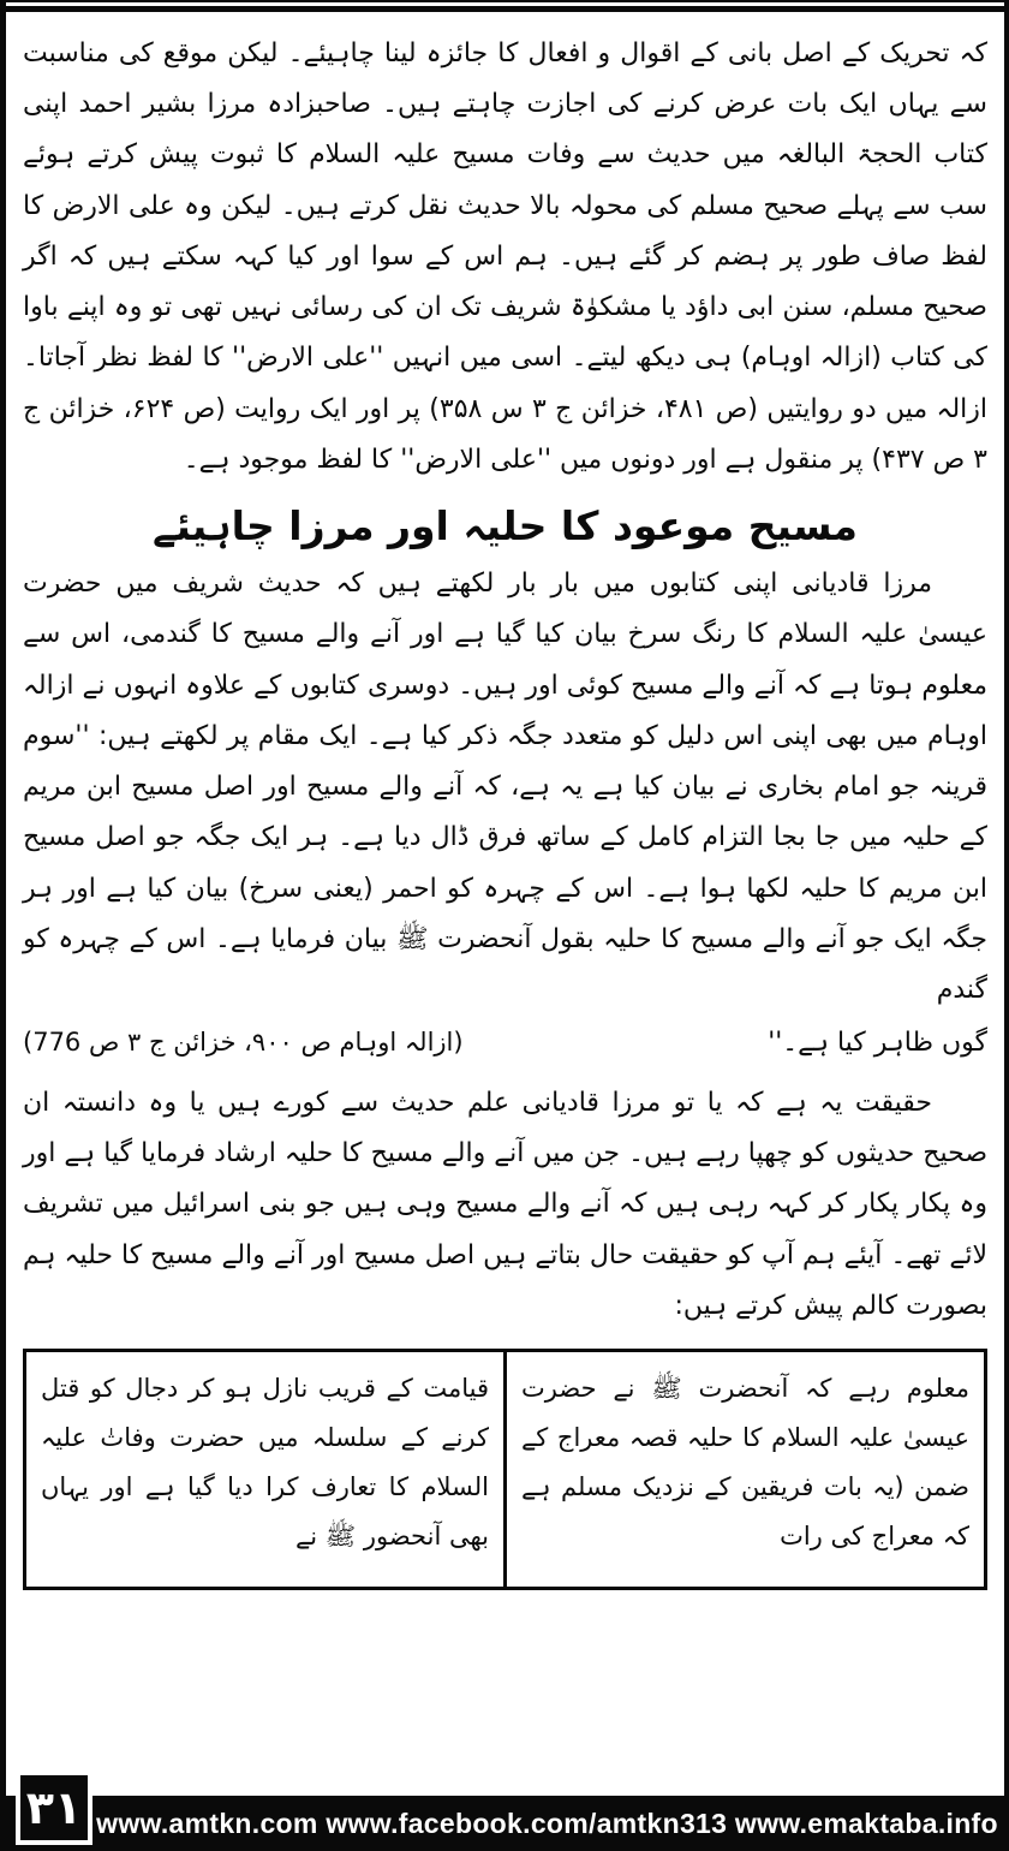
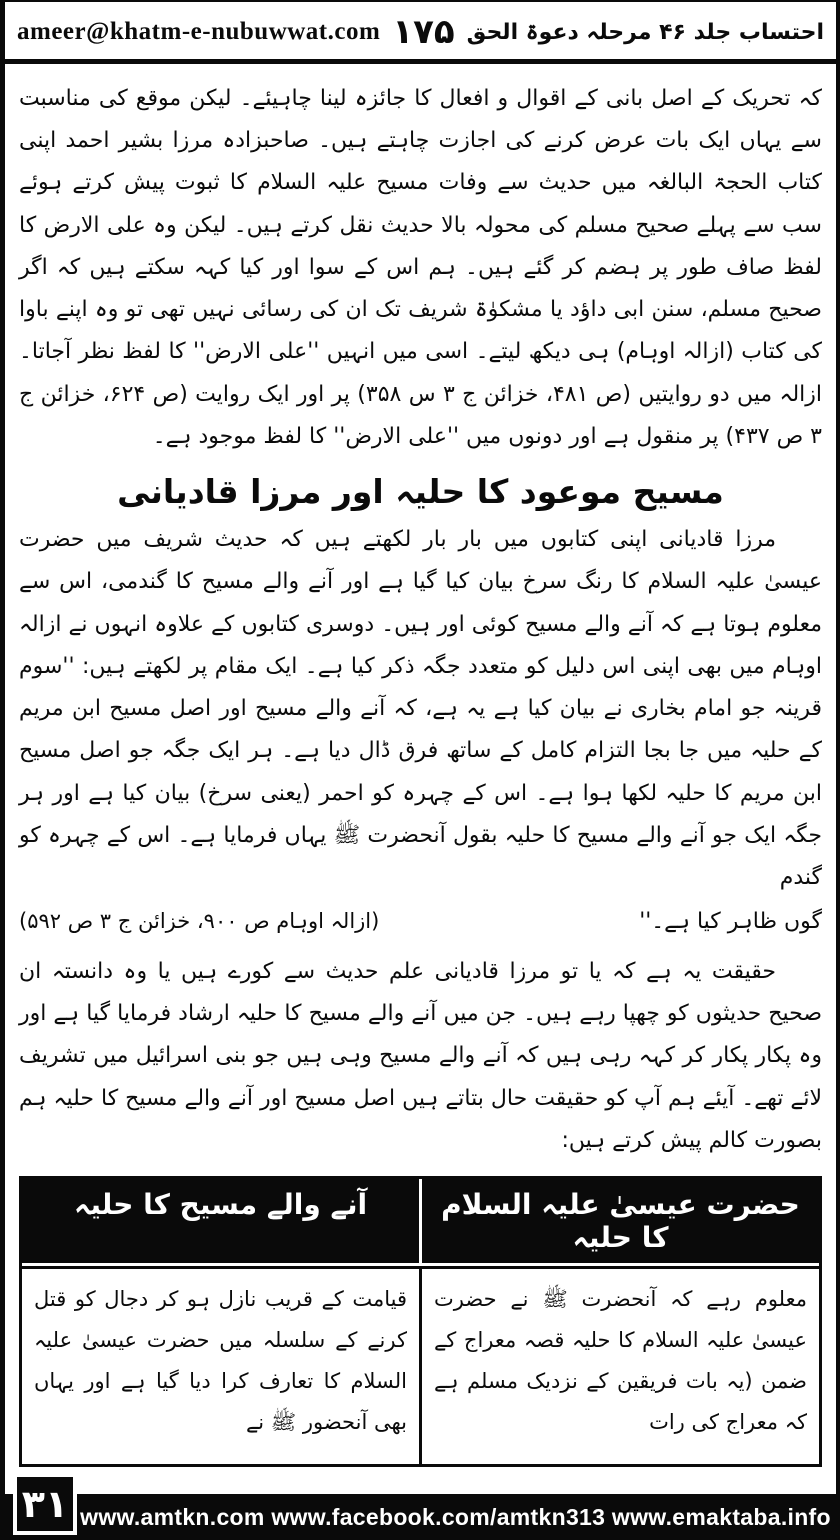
+ ameer@khatm-e-nubuwwat.com
+ ۱۷۵
+ احتساب جلد ۴۶ مرحلہ دعوۃ الحق
  کہ تحریک کے اصل بانی کے اقوال و افعال کا جائزہ لینا چاہیئے۔ لیکن موقع کی مناسبت سے یہاں ایک بات عرض کرنے کی اجازت چاہتے ہیں۔ صاحبزادہ مرزا بشیر احمد اپنی کتاب الحجۃ البالغہ میں حدیث سے وفات مسیح علیہ السلام کا ثبوت پیش کرتے ہوئے سب سے پہلے صحیح مسلم کی محولہ بالا حدیث نقل کرتے ہیں۔ لیکن وہ علی الارض کا لفظ صاف طور پر ہضم کر گئے ہیں۔ ہم اس کے سوا اور کیا کہہ سکتے ہیں کہ اگر صحیح مسلم، سنن ابی داؤد یا مشکوٰۃ شریف تک ان کی رسائی نہیں تھی تو وہ اپنے باوا کی کتاب (ازالہ اوہام) ہی دیکھ لیتے۔ اسی میں انہیں ''علی الارض'' کا لفظ نظر آجاتا۔ ازالہ میں دو روایتیں (ص ۴۸۱، خزائن ج ۳ س ۳۵۸) پر اور ایک روایت (ص ۶۲۴، خزائن ج ۳ ص ۴۳۷) پر منقول ہے اور دونوں میں ''علی الارض'' کا لفظ موجود ہے۔
- مسیح موعود کا حلیہ اور مرزا چاہیئے
+ مسیح موعود کا حلیہ اور مرزا قادیانی
- مرزا قادیانی اپنی کتابوں میں بار بار لکھتے ہیں کہ حدیث شریف میں حضرت عیسیٰ علیہ السلام کا رنگ سرخ بیان کیا گیا ہے اور آنے والے مسیح کا گندمی، اس سے معلوم ہوتا ہے کہ آنے والے مسیح کوئی اور ہیں۔ دوسری کتابوں کے علاوہ انہوں نے ازالہ اوہام میں بھی اپنی اس دلیل کو متعدد جگہ ذکر کیا ہے۔ ایک مقام پر لکھتے ہیں: ''سوم قرینہ جو امام بخاری نے بیان کیا ہے یہ ہے، کہ آنے والے مسیح اور اصل مسیح ابن مریم کے حلیہ میں جا بجا التزام کامل کے ساتھ فرق ڈال دیا ہے۔ ہر ایک جگہ جو اصل مسیح ابن مریم کا حلیہ لکھا ہوا ہے۔ اس کے چہرہ کو احمر (یعنی سرخ) بیان کیا ہے اور ہر جگہ ایک جو آنے والے مسیح کا حلیہ بقول آنحضرت ﷺ بیان فرمایا ہے۔ اس کے چہرہ کو گندم
+ مرزا قادیانی اپنی کتابوں میں بار بار لکھتے ہیں کہ حدیث شریف میں حضرت عیسیٰ علیہ السلام کا رنگ سرخ بیان کیا گیا ہے اور آنے والے مسیح کا گندمی، اس سے معلوم ہوتا ہے کہ آنے والے مسیح کوئی اور ہیں۔ دوسری کتابوں کے علاوہ انہوں نے ازالہ اوہام میں بھی اپنی اس دلیل کو متعدد جگہ ذکر کیا ہے۔ ایک مقام پر لکھتے ہیں: ''سوم قرینہ جو امام بخاری نے بیان کیا ہے یہ ہے، کہ آنے والے مسیح اور اصل مسیح ابن مریم کے حلیہ میں جا بجا التزام کامل کے ساتھ فرق ڈال دیا ہے۔ ہر ایک جگہ جو اصل مسیح ابن مریم کا حلیہ لکھا ہوا ہے۔ اس کے چہرہ کو احمر (یعنی سرخ) بیان کیا ہے اور ہر جگہ ایک جو آنے والے مسیح کا حلیہ بقول آنحضرت ﷺ یہاں فرمایا ہے۔ اس کے چہرہ کو گندم
  گوں ظاہر کیا ہے۔''
- (ازالہ اوہام ص ۹۰۰، خزائن ج ۳ ص 776)
+ (ازالہ اوہام ص ۹۰۰، خزائن ج ۳ ص ۵۹۲)
  حقیقت یہ ہے کہ یا تو مرزا قادیانی علم حدیث سے کورے ہیں یا وہ دانستہ ان صحیح حدیثوں کو چھپا رہے ہیں۔ جن میں آنے والے مسیح کا حلیہ ارشاد فرمایا گیا ہے اور وہ پکار پکار کر کہہ رہی ہیں کہ آنے والے مسیح وہی ہیں جو بنی اسرائیل میں تشریف لائے تھے۔ آیئے ہم آپ کو حقیقت حال بتاتے ہیں اصل مسیح اور آنے والے مسیح کا حلیہ ہم بصورت کالم پیش کرتے ہیں:
+ حضرت عیسیٰ علیہ السلام کا حلیہ
+ آنے والے مسیح کا حلیہ
  معلوم رہے کہ آنحضرت ﷺ نے حضرت عیسیٰ علیہ السلام کا حلیہ قصہ معراج کے ضمن (یہ بات فریقین کے نزدیک مسلم ہے کہ معراج کی رات
- قیامت کے قریب نازل ہو کر دجال کو قتل کرنے کے سلسلہ میں حضرت وفاتٰ علیہ السلام کا تعارف کرا دیا گیا ہے اور یہاں بھی آنحضور ﷺ نے
+ قیامت کے قریب نازل ہو کر دجال کو قتل کرنے کے سلسلہ میں حضرت عیسیٰ علیہ السلام کا تعارف کرا دیا گیا ہے اور یہاں بھی آنحضور ﷺ نے
  www.amtkn.com www.facebook.com/amtkn313 www.emaktaba.info
  ۳۱
